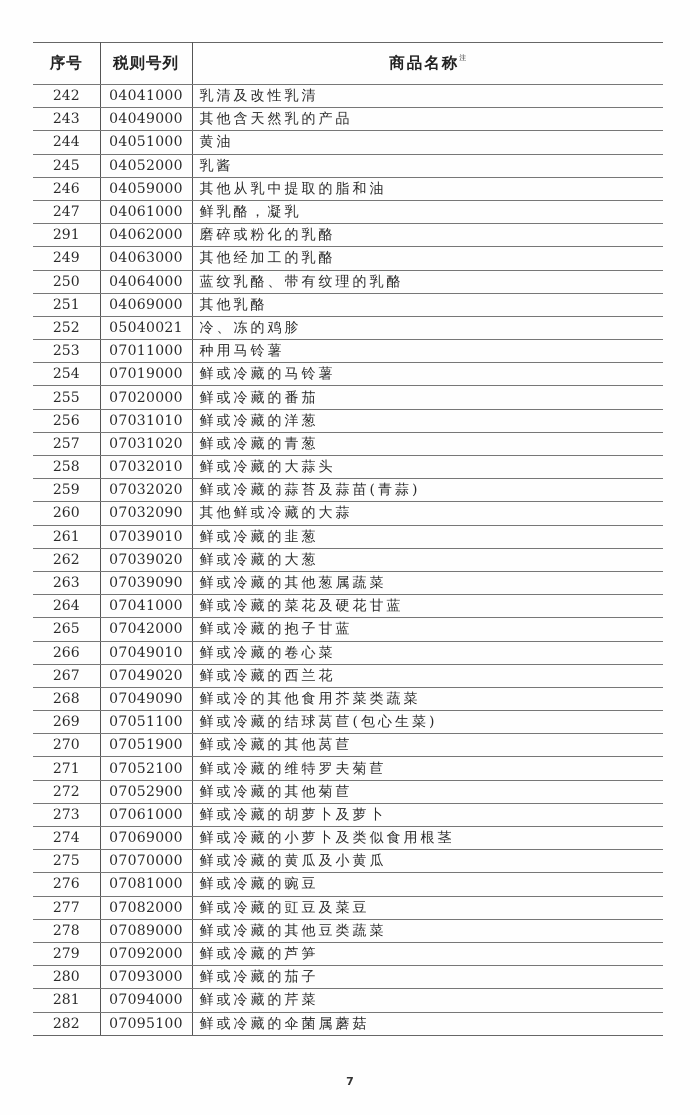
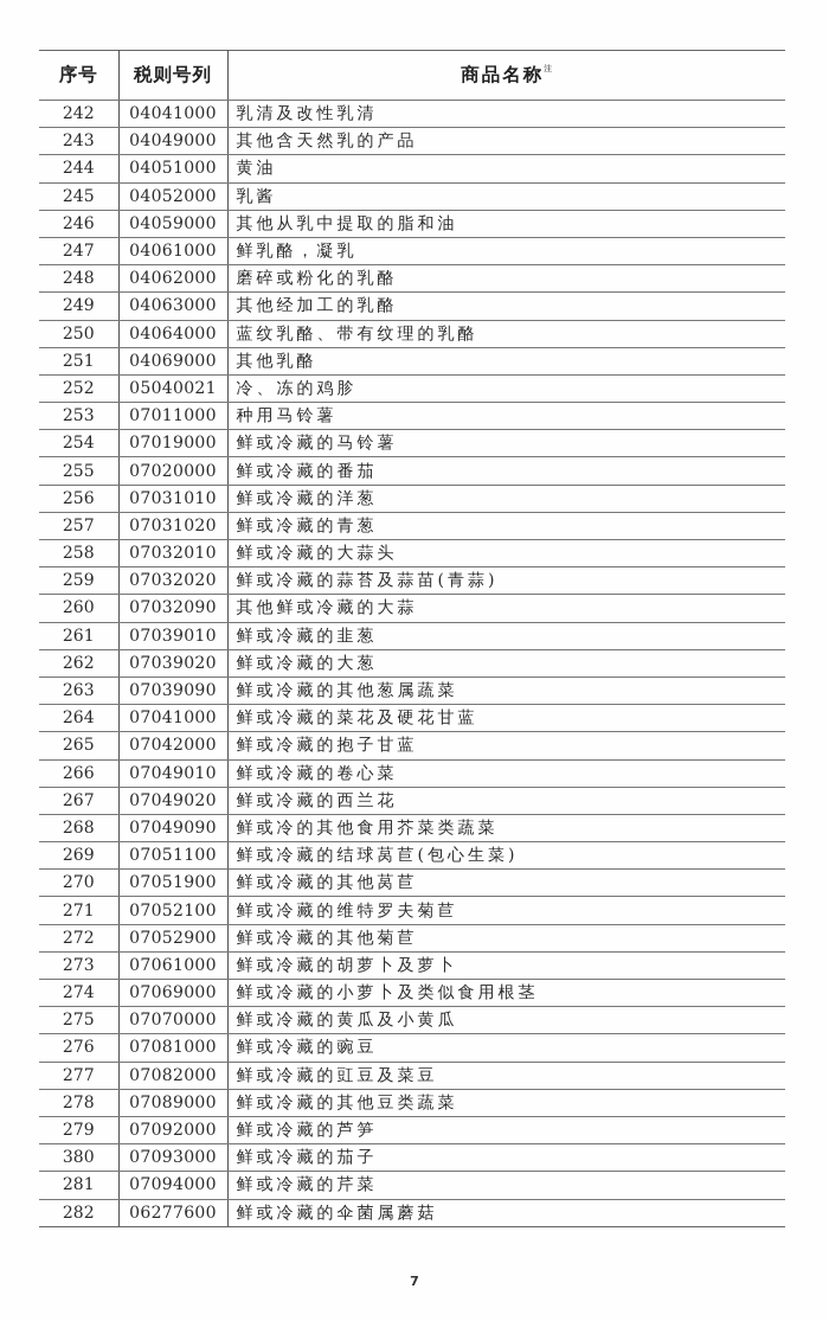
  序号	税则号列	商品名称注
  242	04041000	乳清及改性乳清
  243	04049000	其他含天然乳的产品
  244	04051000	黄油
  245	04052000	乳酱
  246	04059000	其他从乳中提取的脂和油
  247	04061000	鲜乳酪，凝乳
- 291	04062000	磨碎或粉化的乳酪
+ 248	04062000	磨碎或粉化的乳酪
  249	04063000	其他经加工的乳酪
  250	04064000	蓝纹乳酪、带有纹理的乳酪
  251	04069000	其他乳酪
  252	05040021	冷、冻的鸡胗
  253	07011000	种用马铃薯
  254	07019000	鲜或冷藏的马铃薯
  255	07020000	鲜或冷藏的番茄
  256	07031010	鲜或冷藏的洋葱
  257	07031020	鲜或冷藏的青葱
  258	07032010	鲜或冷藏的大蒜头
  259	07032020	鲜或冷藏的蒜苔及蒜苗(青蒜)
  260	07032090	其他鲜或冷藏的大蒜
  261	07039010	鲜或冷藏的韭葱
  262	07039020	鲜或冷藏的大葱
  263	07039090	鲜或冷藏的其他葱属蔬菜
  264	07041000	鲜或冷藏的菜花及硬花甘蓝
  265	07042000	鲜或冷藏的抱子甘蓝
  266	07049010	鲜或冷藏的卷心菜
  267	07049020	鲜或冷藏的西兰花
  268	07049090	鲜或冷的其他食用芥菜类蔬菜
  269	07051100	鲜或冷藏的结球莴苣(包心生菜)
  270	07051900	鲜或冷藏的其他莴苣
  271	07052100	鲜或冷藏的维特罗夫菊苣
  272	07052900	鲜或冷藏的其他菊苣
  273	07061000	鲜或冷藏的胡萝卜及萝卜
  274	07069000	鲜或冷藏的小萝卜及类似食用根茎
  275	07070000	鲜或冷藏的黄瓜及小黄瓜
  276	07081000	鲜或冷藏的豌豆
  277	07082000	鲜或冷藏的豇豆及菜豆
  278	07089000	鲜或冷藏的其他豆类蔬菜
  279	07092000	鲜或冷藏的芦笋
- 280	07093000	鲜或冷藏的茄子
+ 380	07093000	鲜或冷藏的茄子
  281	07094000	鲜或冷藏的芹菜
- 282	07095100	鲜或冷藏的伞菌属蘑菇
+ 282	06277600	鲜或冷藏的伞菌属蘑菇
  7
